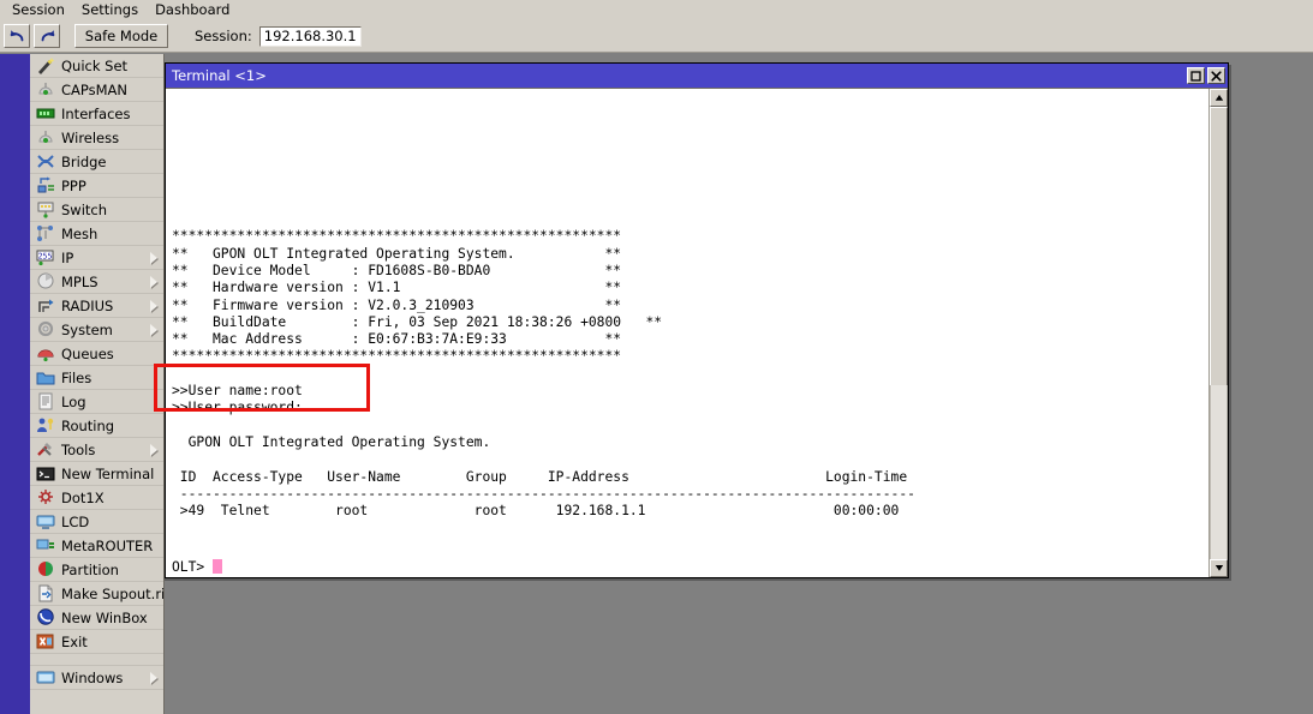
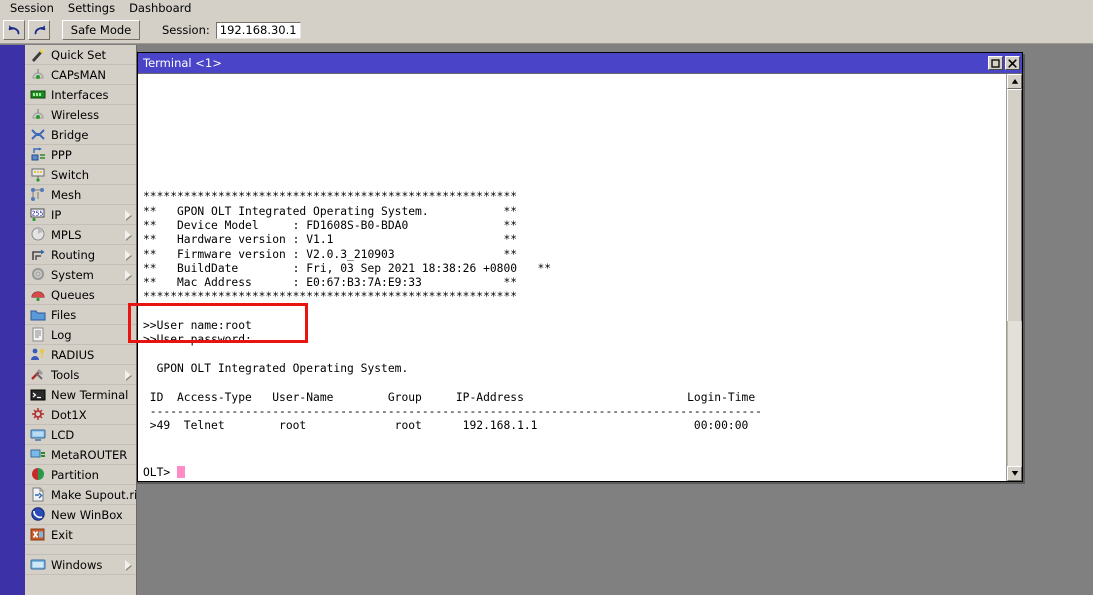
  Session
  Settings
  Dashboard
  Safe Mode
  Session:
  192.168.30.1
  Quick Set
  CAPsMAN
  Interfaces
  Wireless
  Bridge
  PPP
  Switch
  Mesh
  255
  IP
  MPLS
- RADIUS
+ Routing
  System
  Queues
  Files
  Log
- Routing
+ RADIUS
  Tools
  New Terminal
  Dot1X
  LCD
  MetaROUTER
  Partition
  Make Supout.ri
  New WinBox
  Exit
  Windows
  Terminal <1>
  *******************************************************
  ** GPON OLT Integrated Operating System. **
  ** Device Model : FD1608S-B0-BDA0 **
  ** Hardware version : V1.1 **
  ** Firmware version : V2.0.3_210903 **
  ** BuildDate : Fri, 03 Sep 2021 18:38:26 +0800 **
  ** Mac Address : E0:67:B3:7A:E9:33 **
  *******************************************************
  >>User name:root
  >>User password:
  GPON OLT Integrated Operating System.
  ID Access-Type User-Name Group IP-Address Login-Time
  ------------------------------------------------------------------------------------------
  >49 Telnet root root 192.168.1.1 00:00:00
  OLT>
